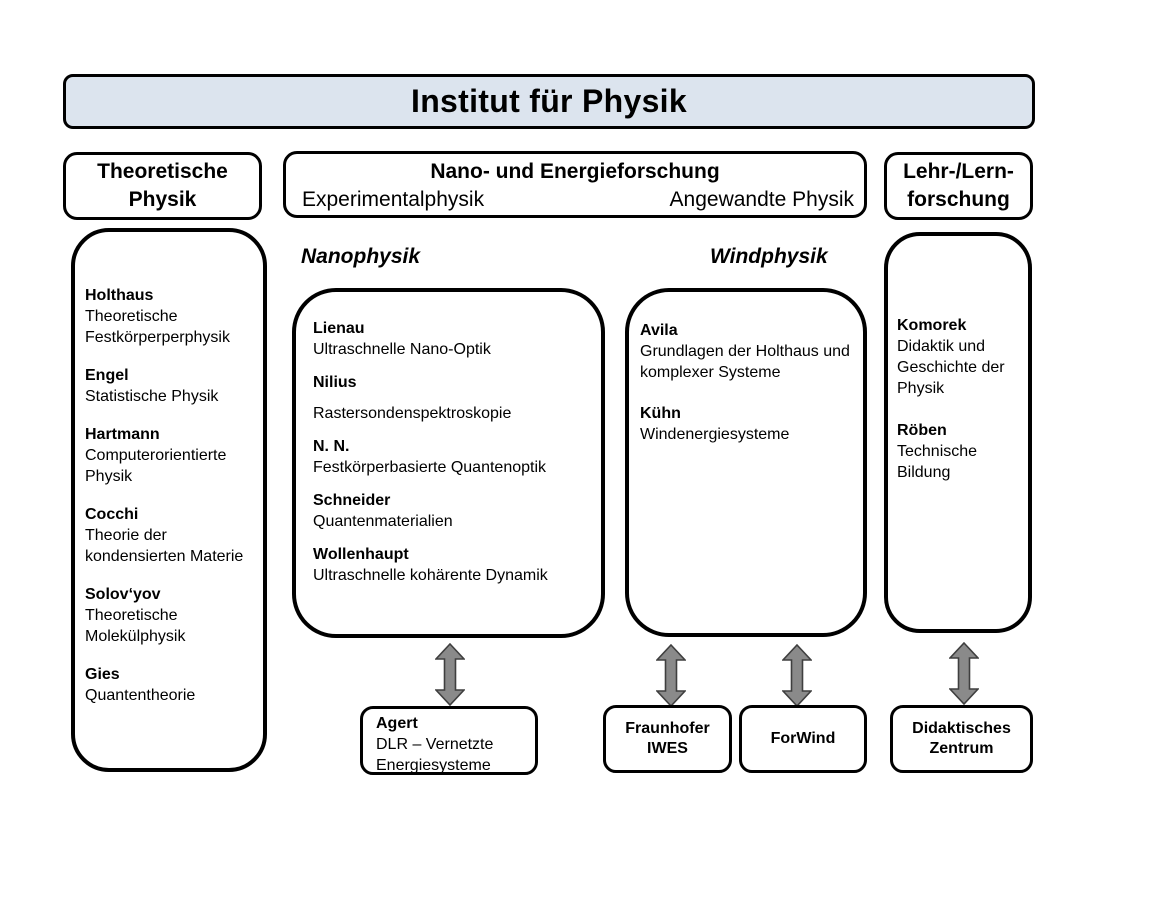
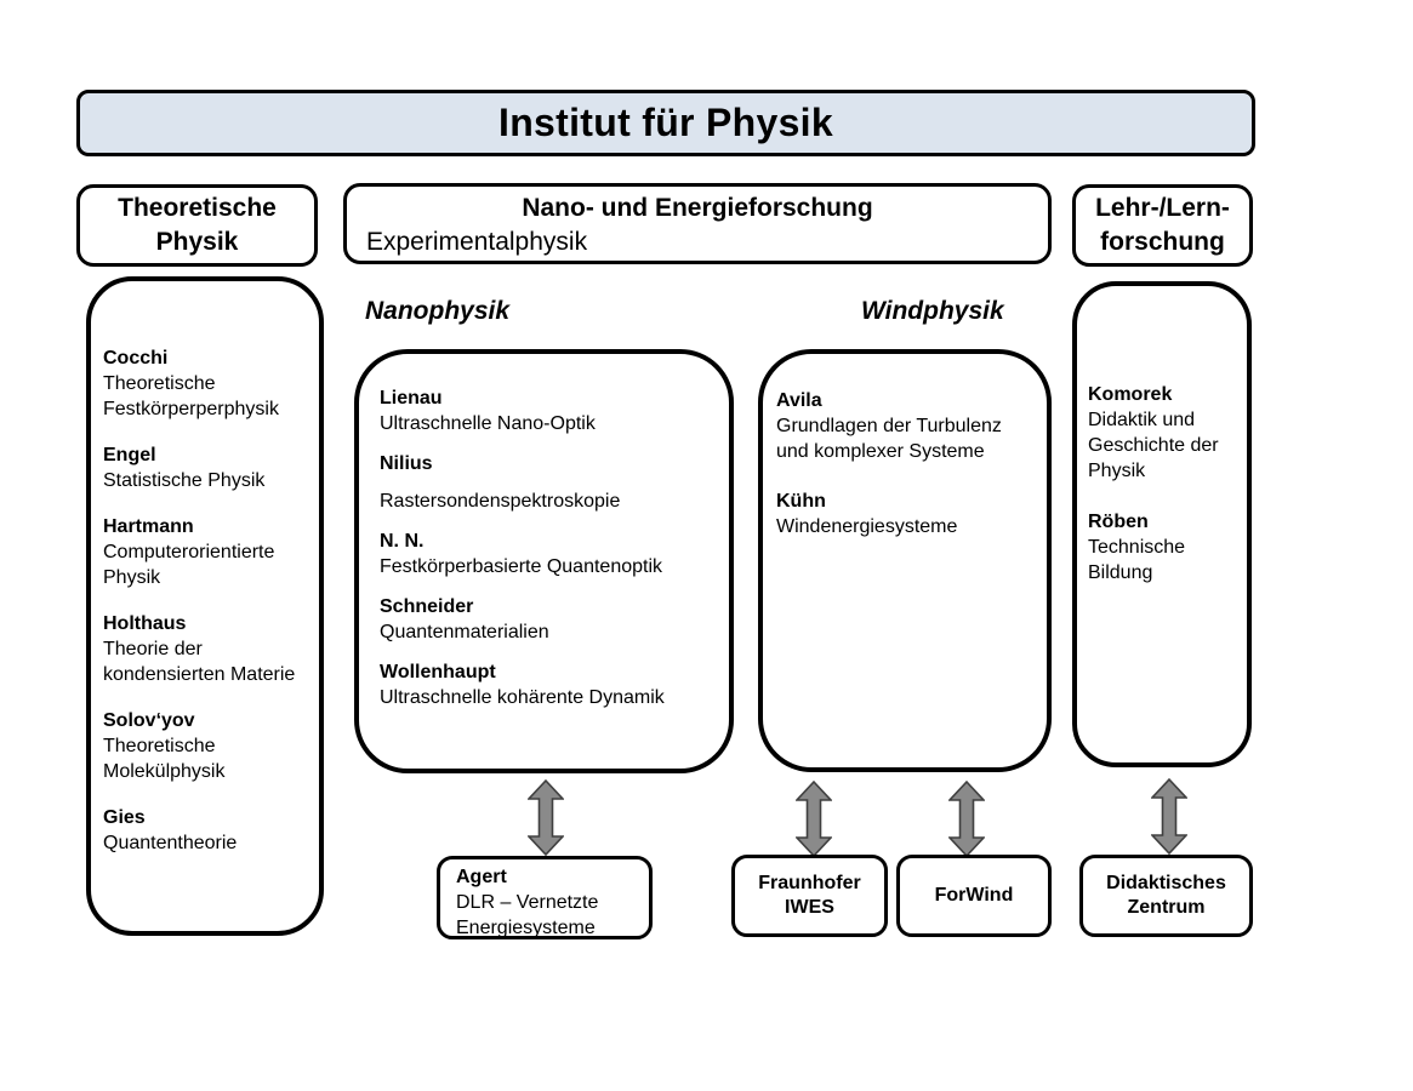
  Institut für Physik
  Theoretische Physik
  Nano- und Energieforschung
  Experimentalphysik
- Angewandte Physik
  Lehr-/Lern-forschung
  Nanophysik
  Windphysik
- Holthaus
+ Cocchi
  Theoretische Festkörperperphysik
  Engel
  Statistische Physik
  Hartmann
  Computerorientierte Physik
- Cocchi
+ Holthaus
  Theorie der kondensierten Materie
  Solov‘yov
  Theoretische Molekülphysik
  Gies
  Quantentheorie
  Lienau
  Ultraschnelle Nano-Optik
  Nilius
  Rastersondenspektroskopie
  N. N.
  Festkörperbasierte Quantenoptik
  Schneider
  Quantenmaterialien
  Wollenhaupt
  Ultraschnelle kohärente Dynamik
  Avila
- Grundlagen der Holthaus und komplexer Systeme
+ Grundlagen der Turbulenz und komplexer Systeme
  Kühn
  Windenergiesysteme
  Komorek
  Didaktik und Geschichte der Physik
  Röben
  Technische Bildung
  Agert
  DLR – Vernetzte Energiesysteme
  Fraunhofer IWES
  ForWind
  Didaktisches Zentrum
